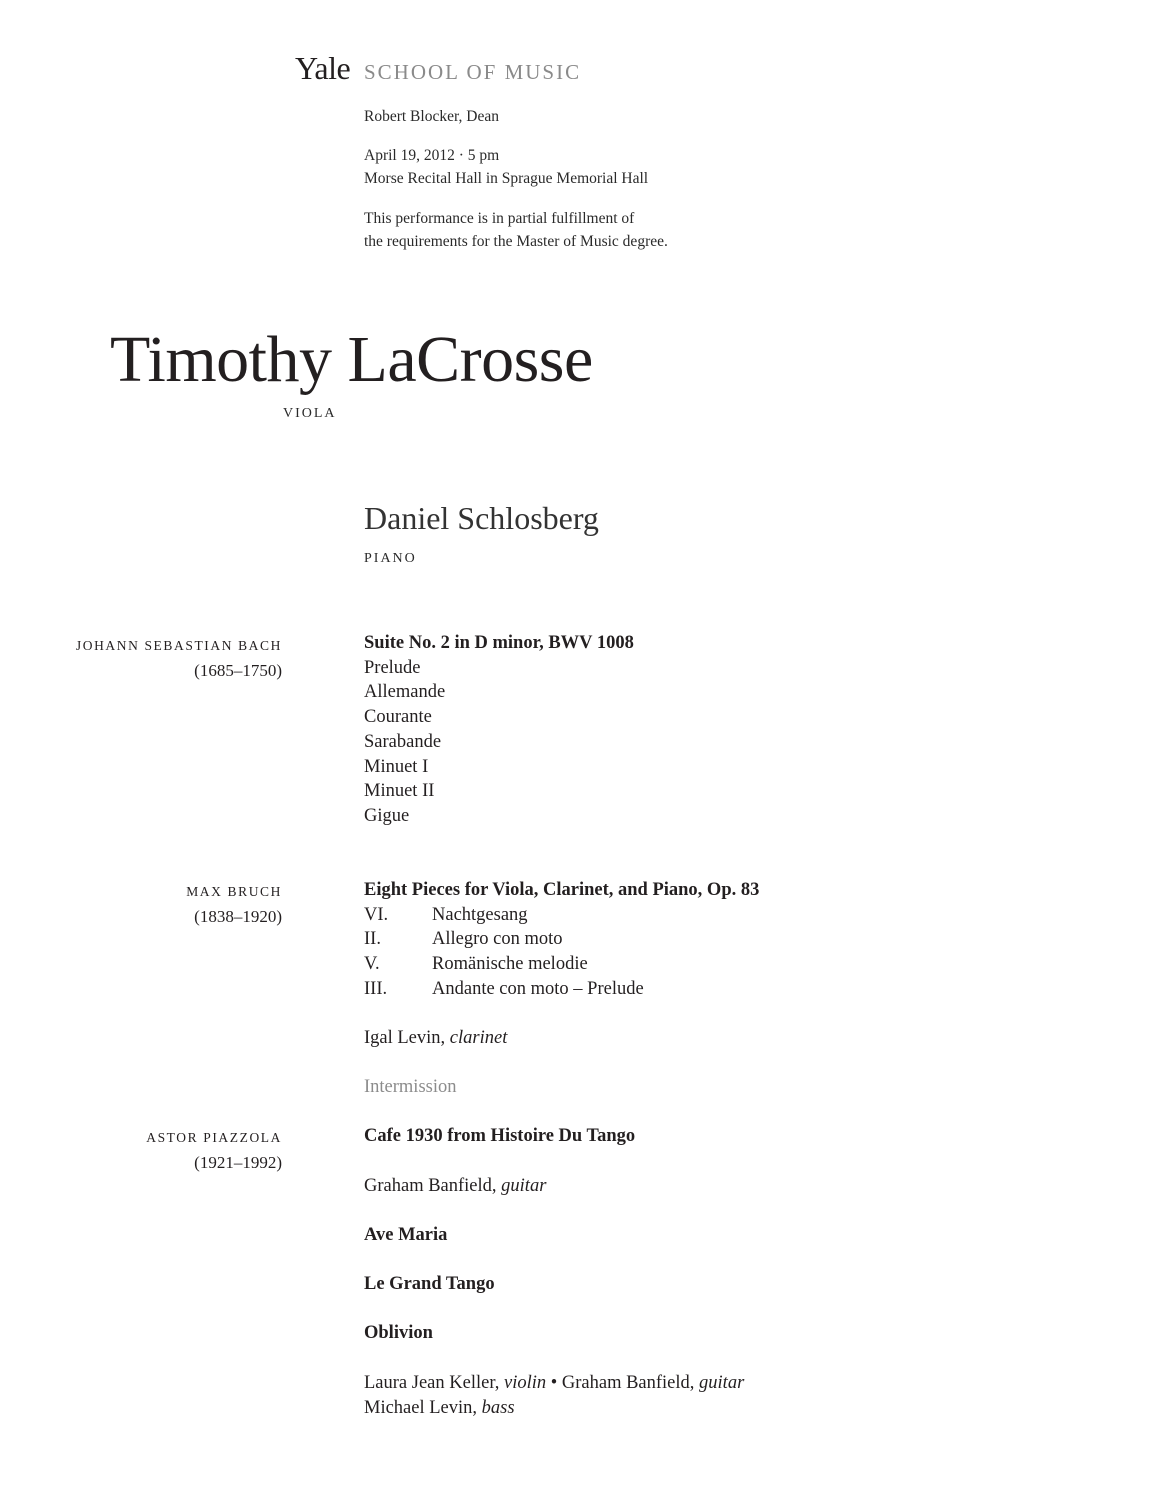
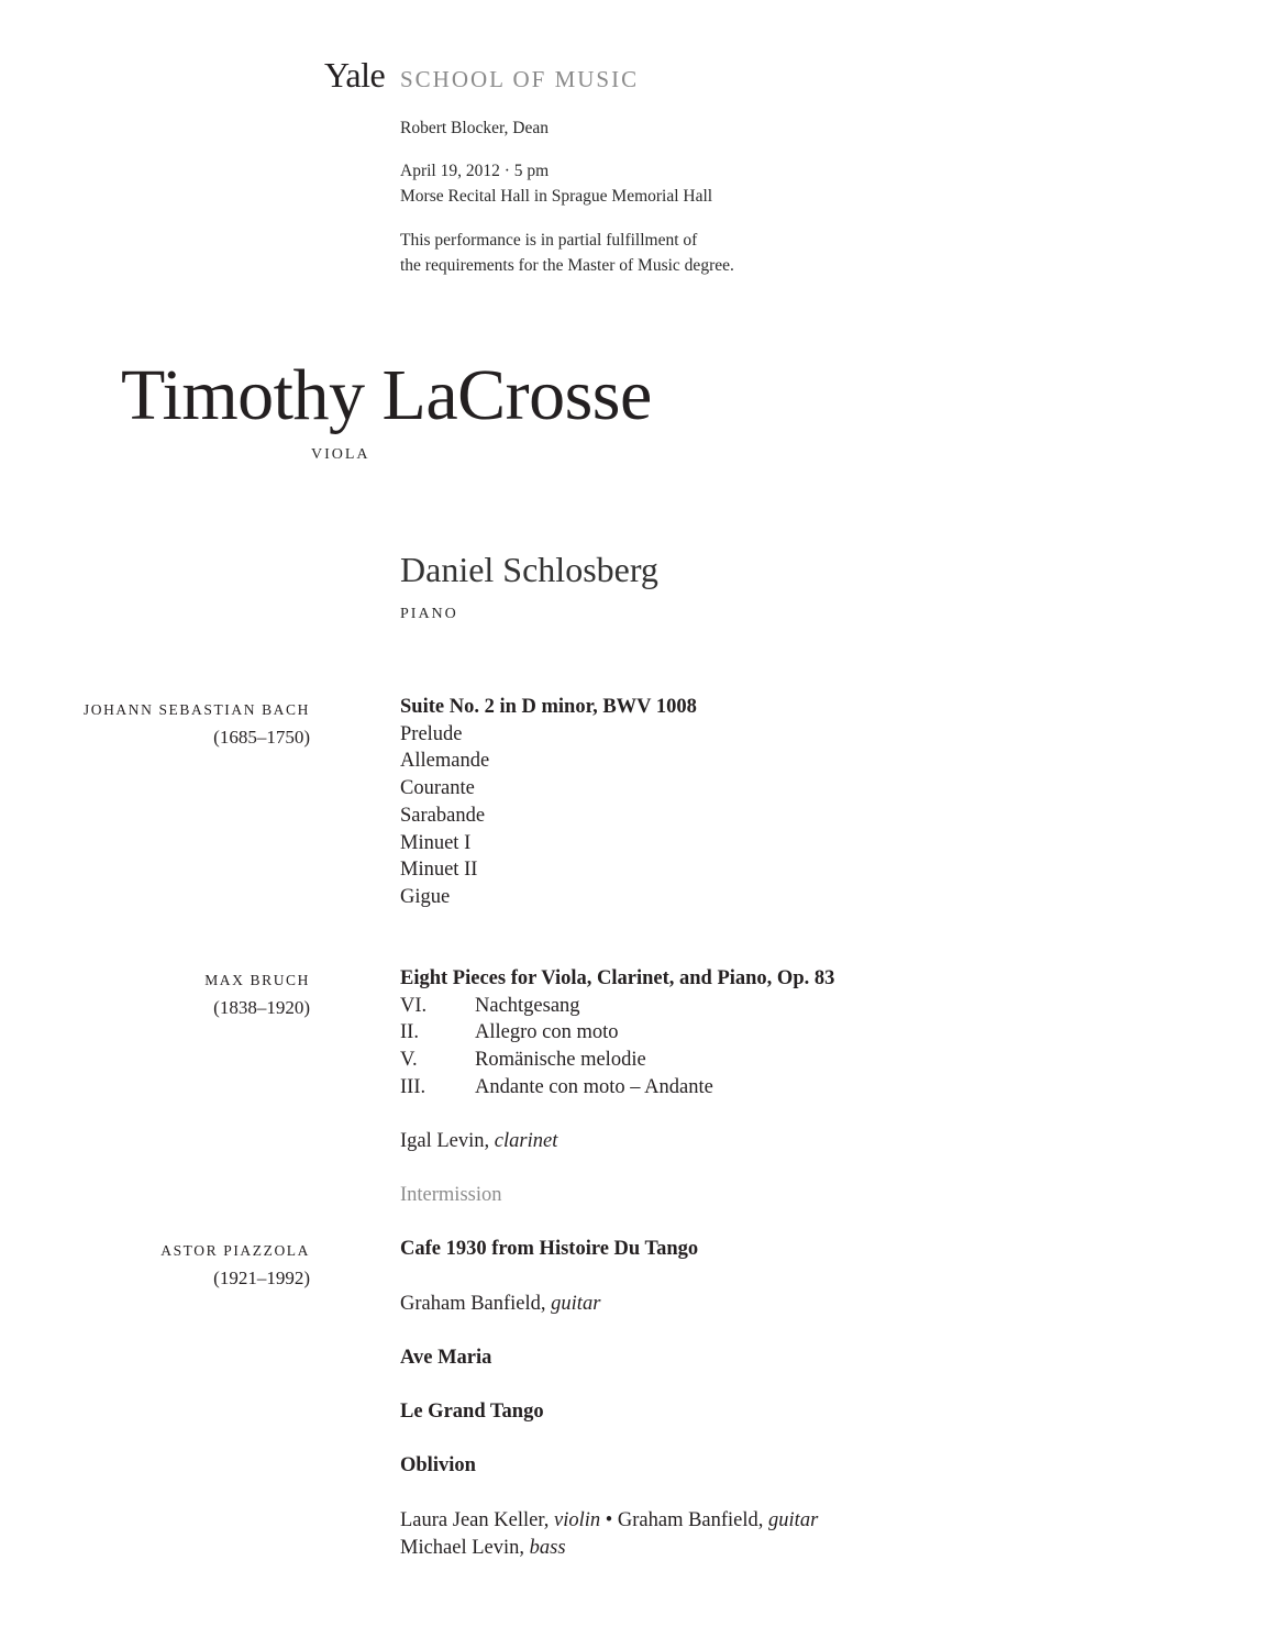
  Yale
  SCHOOL OF MUSIC
  Robert Blocker, Dean
  April 19, 2012 · 5 pm
  Morse Recital Hall in Sprague Memorial Hall
  This performance is in partial fulfillment of
  the requirements for the Master of Music degree.
  Timothy LaCrosse
  VIOLA
  Daniel Schlosberg
  PIANO
  JOHANN SEBASTIAN BACH
  (1685–1750)
  Suite No. 2 in D minor, BWV 1008
  Prelude
  Allemande
  Courante
  Sarabande
  Minuet I
  Minuet II
  Gigue
  MAX BRUCH
  (1838–1920)
  Eight Pieces for Viola, Clarinet, and Piano, Op. 83
  VI.
  Nachtgesang
  II.
  Allegro con moto
  V.
  Romänische melodie
  III.
- Andante con moto – Prelude
+ Andante con moto – Andante
  Igal Levin, clarinet
  Intermission
  ASTOR PIAZZOLA
  (1921–1992)
  Cafe 1930 from Histoire Du Tango
  Graham Banfield, guitar
  Ave Maria
  Le Grand Tango
  Oblivion
  Laura Jean Keller, violin • Graham Banfield, guitar
  Michael Levin, bass
